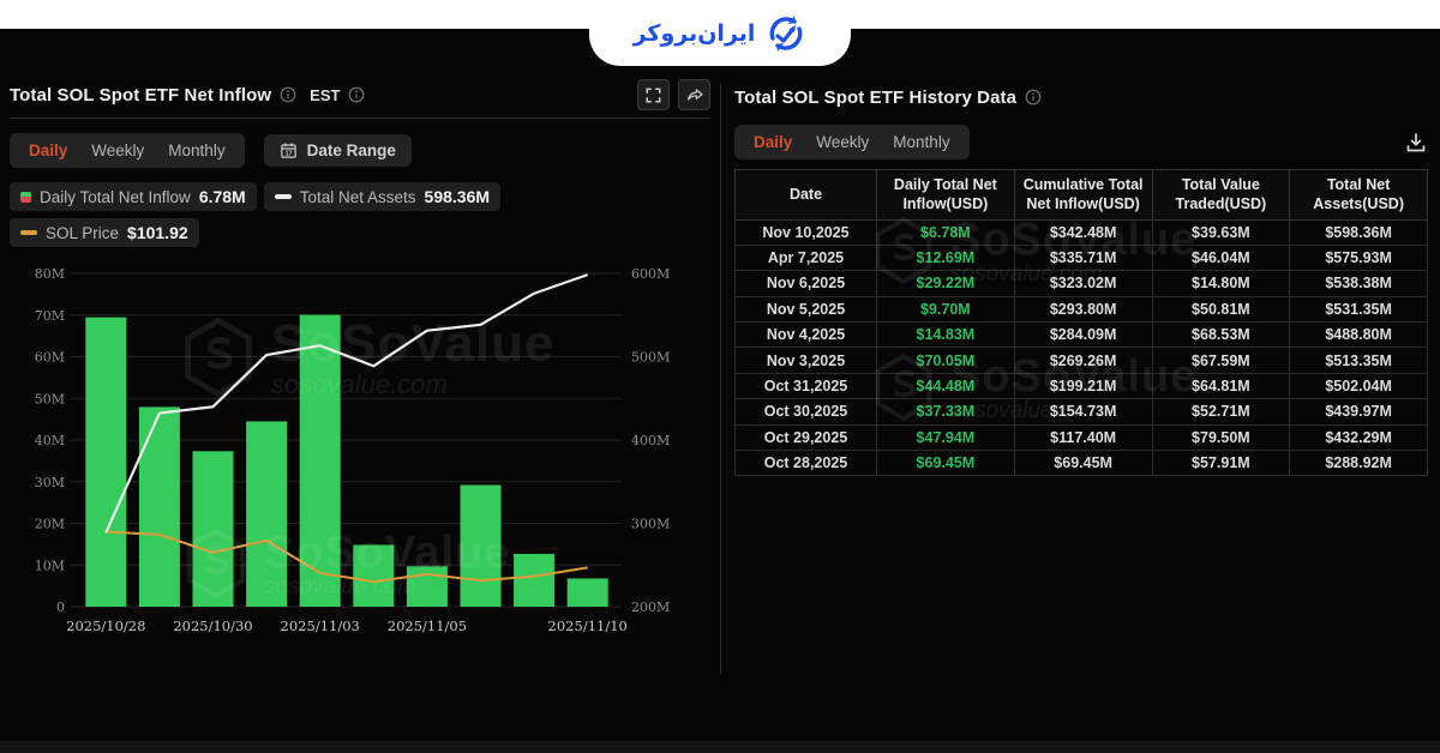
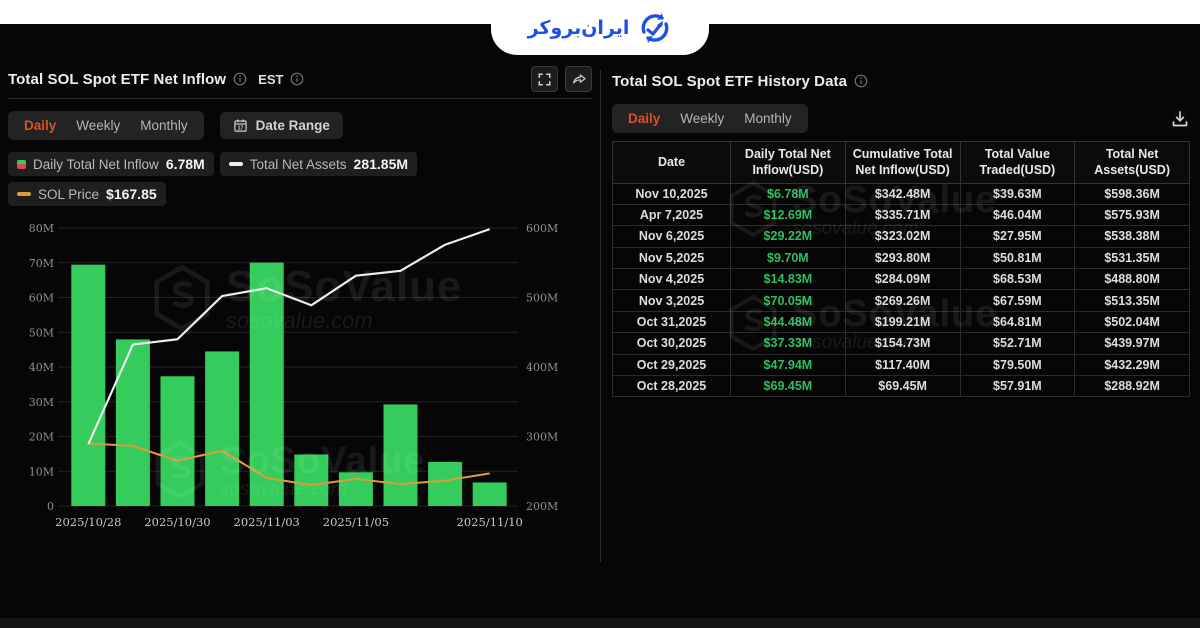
  ایران‌بروکر
  Total SOL Spot ETF Net Inflow
  EST
  Daily
  Weekly
  Monthly
  Date Range
  Daily Total Net Inflow
  6.78M
  Total Net Assets
- 598.36M
+ 281.85M
  SOL Price
- $101.92
+ $167.85
  0
  10M
  20M
  30M
  40M
  50M
  60M
  70M
  80M
  200M
  300M
  400M
  500M
  600M
  2025/10/28
  2025/10/30
  2025/11/03
  2025/11/05
  2025/11/10
  Total SOL Spot ETF History Data
  Daily
  Weekly
  Monthly
  Date	Daily Total Net Inflow(USD)	Cumulative Total Net Inflow(USD)	Total Value Traded(USD)	Total Net Assets(USD)
  Nov 10,2025	$6.78M	$342.48M	$39.63M	$598.36M
  Apr 7,2025	$12.69M	$335.71M	$46.04M	$575.93M
- Nov 6,2025	$29.22M	$323.02M	$14.80M	$538.38M
+ Nov 6,2025	$29.22M	$323.02M	$27.95M	$538.38M
  Nov 5,2025	$9.70M	$293.80M	$50.81M	$531.35M
  Nov 4,2025	$14.83M	$284.09M	$68.53M	$488.80M
  Nov 3,2025	$70.05M	$269.26M	$67.59M	$513.35M
  Oct 31,2025	$44.48M	$199.21M	$64.81M	$502.04M
  Oct 30,2025	$37.33M	$154.73M	$52.71M	$439.97M
  Oct 29,2025	$47.94M	$117.40M	$79.50M	$432.29M
  Oct 28,2025	$69.45M	$69.45M	$57.91M	$288.92M
  SoSoValue
  sosovalue.com
  SoSoValue
  sosovalue.com
  SoSoValue
  sosovalue.com
  SoSoValue
  sosovalue.com
